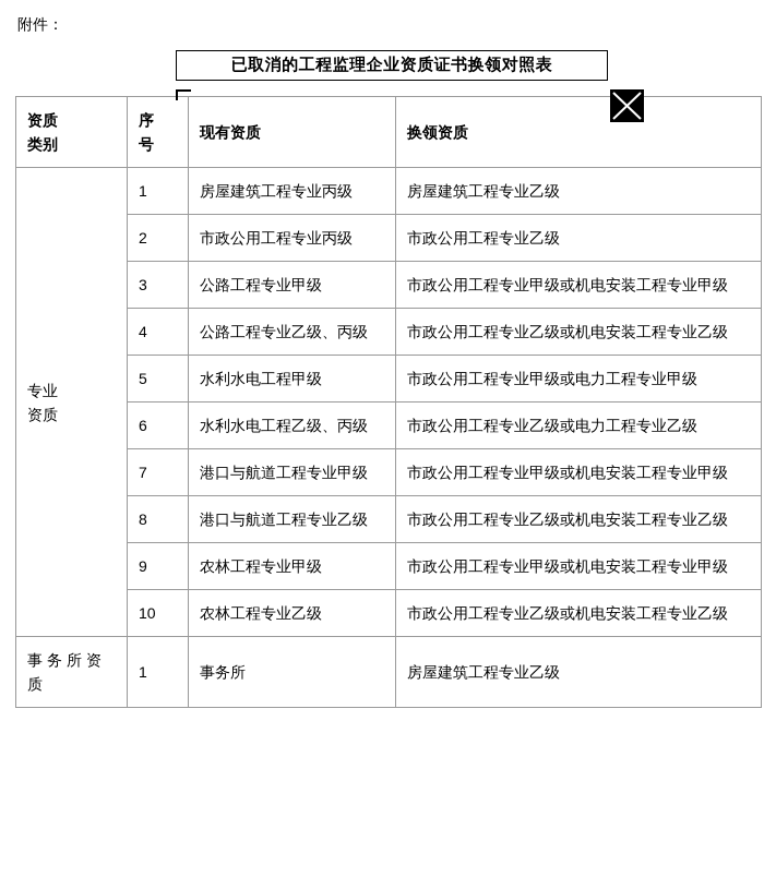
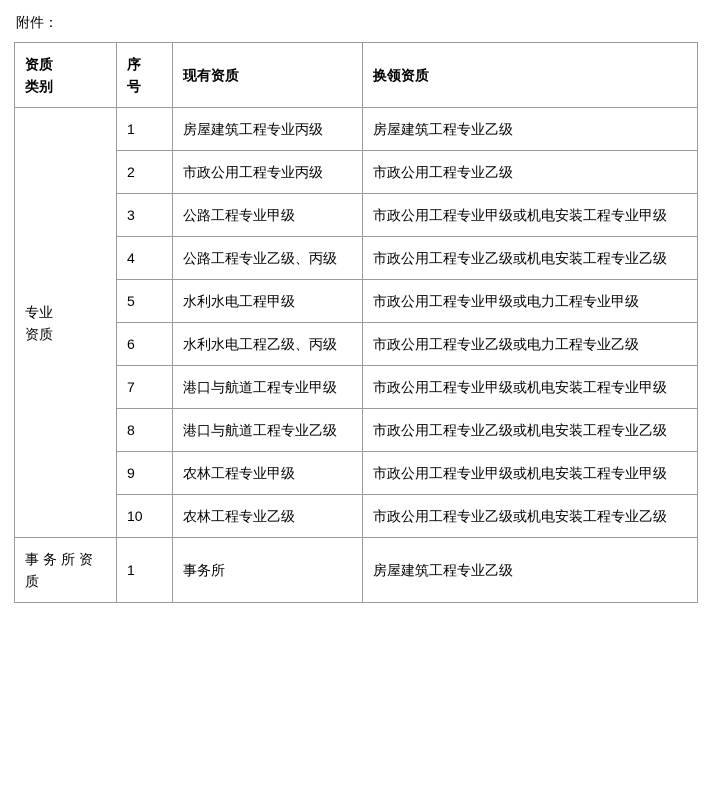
  附件：
- 已取消的工程监理企业资质证书换领对照表
  资质 类别	序 号	现有资质	换领资质
  专业 资质	1	房屋建筑工程专业丙级	房屋建筑工程专业乙级
  2	市政公用工程专业丙级	市政公用工程专业乙级
  3	公路工程专业甲级	市政公用工程专业甲级或机电安装工程专业甲级
  4	公路工程专业乙级、丙级	市政公用工程专业乙级或机电安装工程专业乙级
  5	水利水电工程甲级	市政公用工程专业甲级或电力工程专业甲级
  6	水利水电工程乙级、丙级	市政公用工程专业乙级或电力工程专业乙级
  7	港口与航道工程专业甲级	市政公用工程专业甲级或机电安装工程专业甲级
  8	港口与航道工程专业乙级	市政公用工程专业乙级或机电安装工程专业乙级
  9	农林工程专业甲级	市政公用工程专业甲级或机电安装工程专业甲级
  10	农林工程专业乙级	市政公用工程专业乙级或机电安装工程专业乙级
  事务所资质	1	事务所	房屋建筑工程专业乙级
